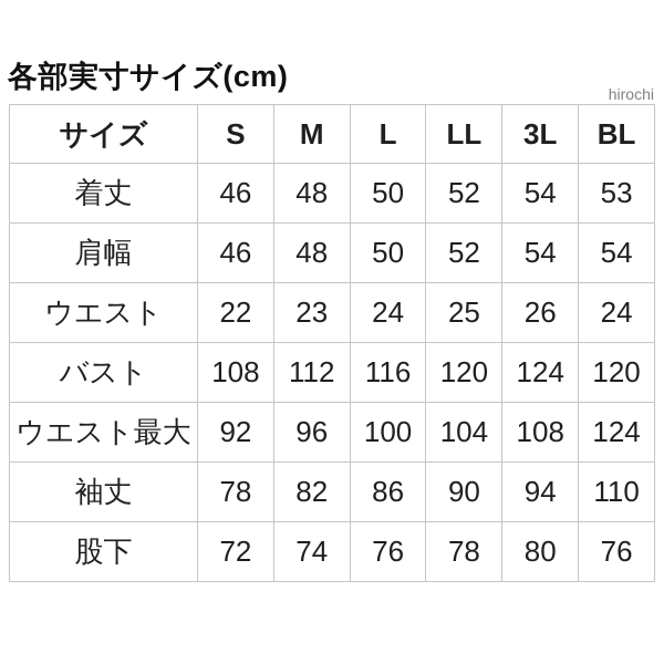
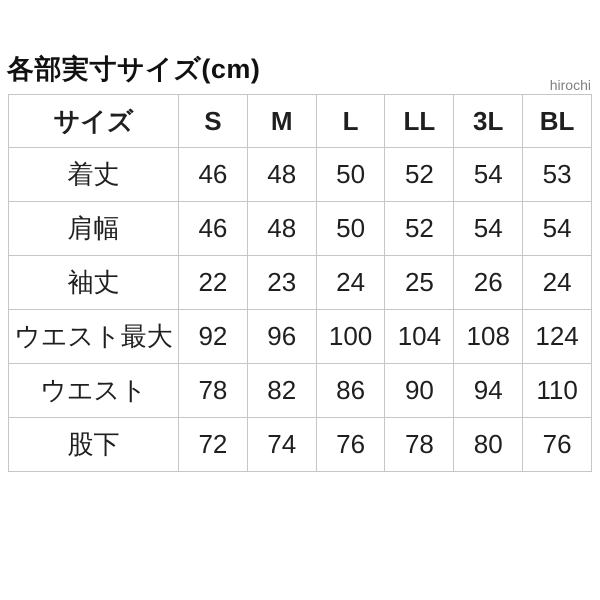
  各部実寸サイズ(cm)
  hirochi
  サイズ	S	M	L	LL	3L	BL
  着丈	46	48	50	52	54	53
  肩幅	46	48	50	52	54	54
- ウエスト	22	23	24	25	26	24
+ 袖丈	22	23	24	25	26	24
- バスト	108	112	116	120	124	120
  ウエスト最大	92	96	100	104	108	124
- 袖丈	78	82	86	90	94	110
+ ウエスト	78	82	86	90	94	110
  股下	72	74	76	78	80	76
